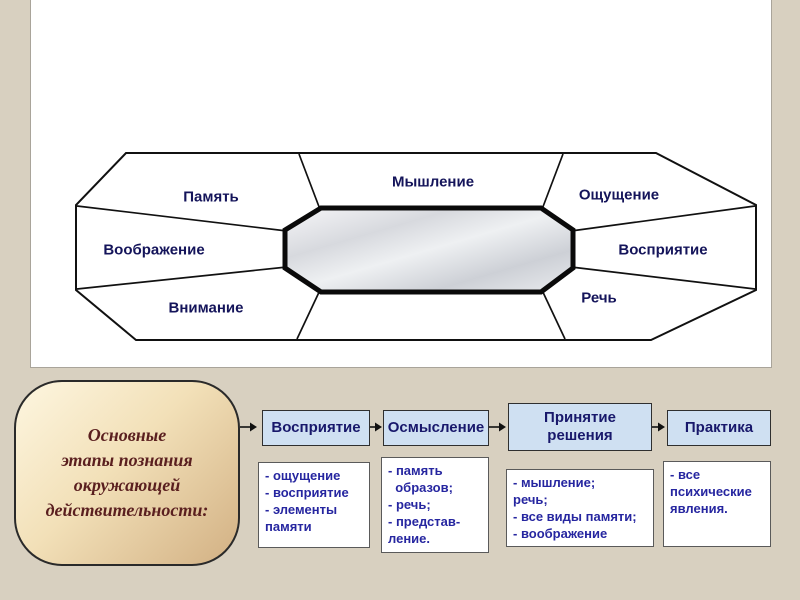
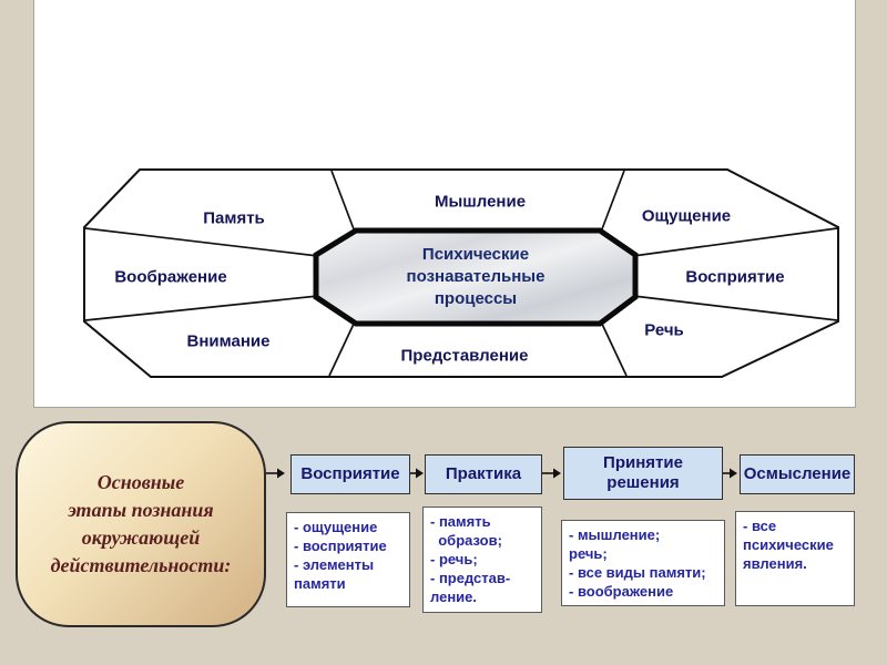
+ Психические
+ познавательные
+ процессы
  Память
  Мышление
  Ощущение
  Воображение
  Восприятие
  Внимание
  Речь
+ Представление
  Основные
  этапы познания
  окружающей
  действительности:
  Восприятие
- Осмысление
+ Практика
  Принятие
  решения
- Практика
+ Осмысление
  - ощущение
  - восприятие
  - элементы
  памяти
  - память
  образов;
  - речь;
  - представ-
  ление.
  - мышление;
  речь;
  - все виды памяти;
  - воображение
  - все
  психические
  явления.
